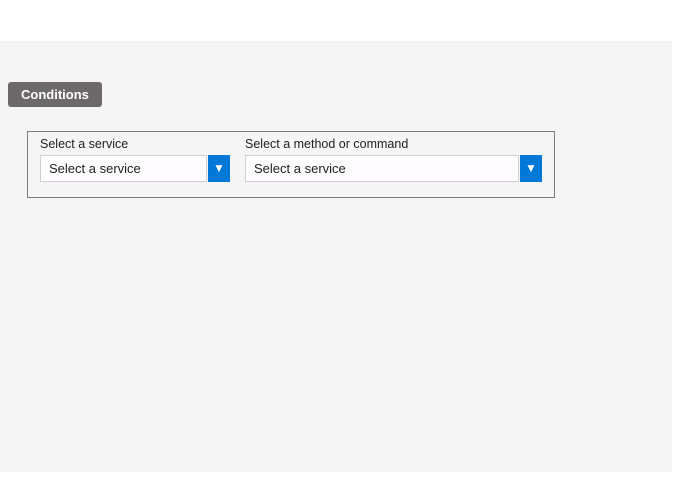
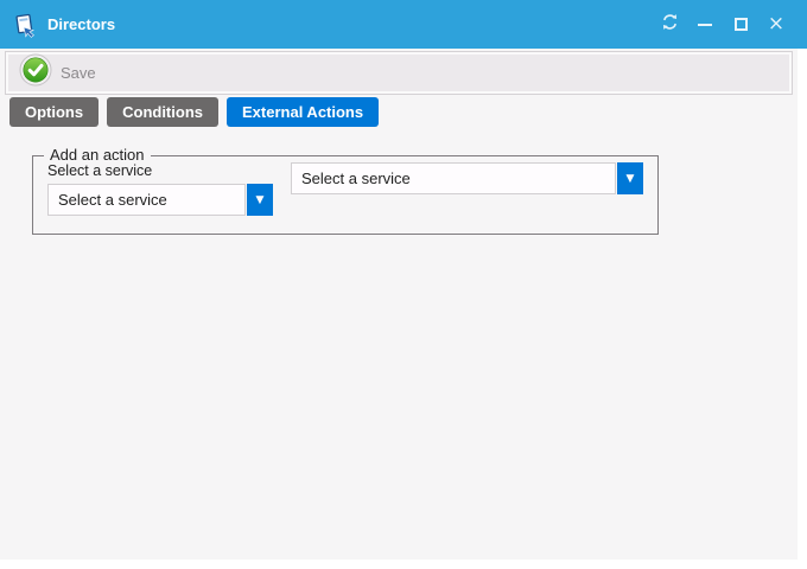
+ Directors
+ ×
+ Save
+ Options
  Conditions
+ External Actions
+ Add an action
  Select a service
  Select a service
  ▼
- Select a method or command
  Select a service
  ▼
